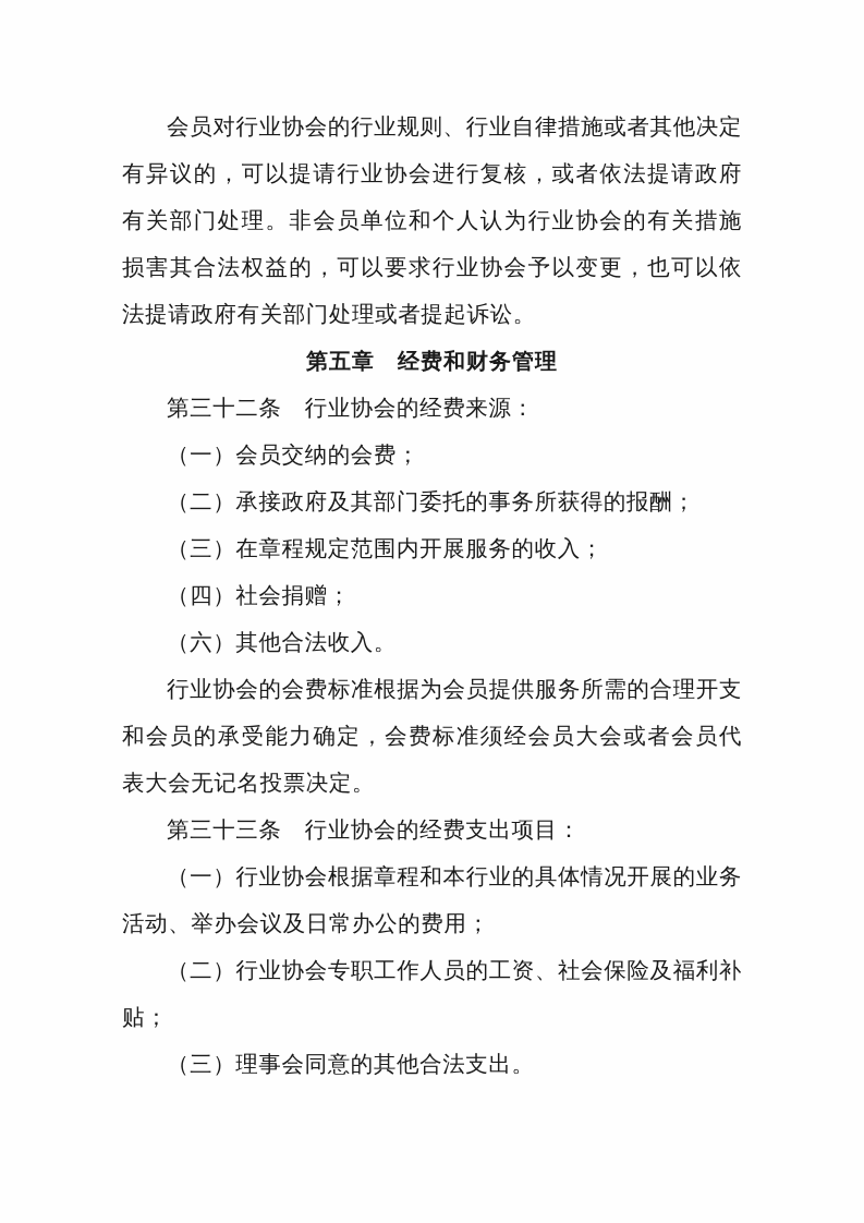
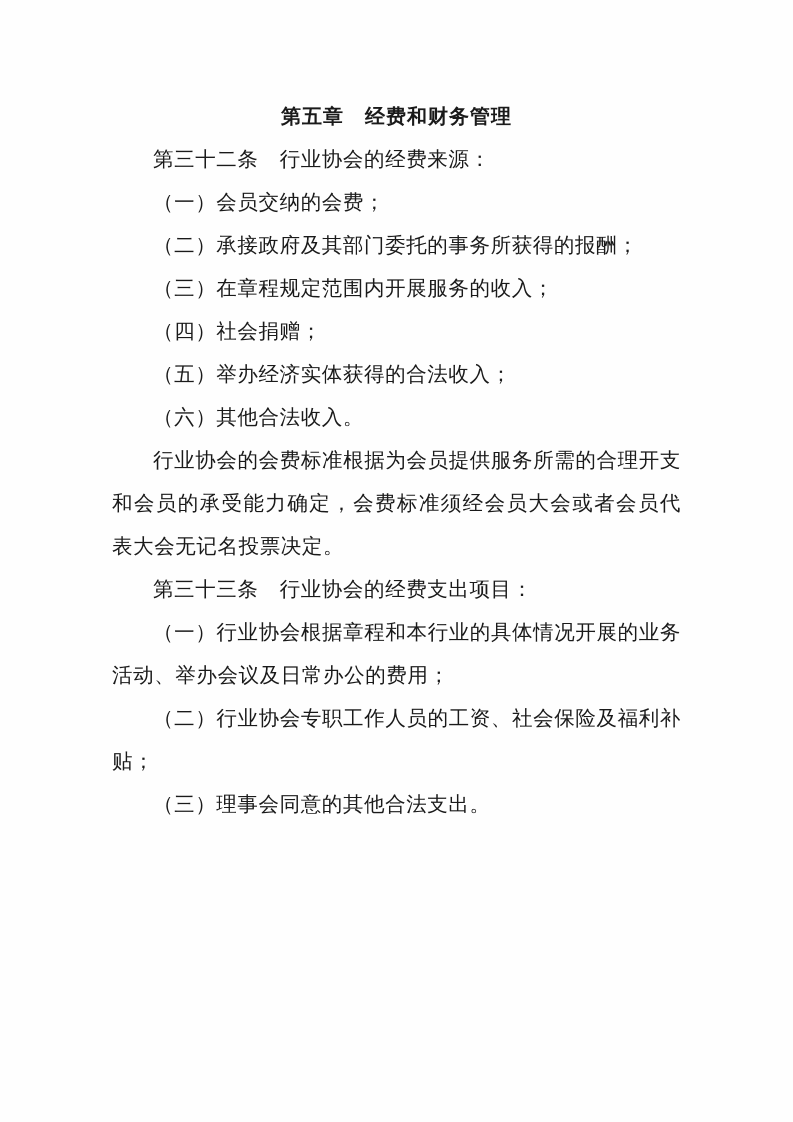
- 会员对行业协会的行业规则、行业自律措施或者其他决定有异议的，可以提请行业协会进行复核，或者依法提请政府有关部门处理。非会员单位和个人认为行业协会的有关措施损害其合法权益的，可以要求行业协会予以变更，也可以依法提请政府有关部门处理或者提起诉讼。
  第五章 经费和财务管理
  第三十二条 行业协会的经费来源：
  （一）会员交纳的会费；
  （二）承接政府及其部门委托的事务所获得的报酬；
  （三）在章程规定范围内开展服务的收入；
  （四）社会捐赠；
+ （五）举办经济实体获得的合法收入；
  （六）其他合法收入。
  行业协会的会费标准根据为会员提供服务所需的合理开支和会员的承受能力确定，会费标准须经会员大会或者会员代表大会无记名投票决定。
  第三十三条 行业协会的经费支出项目：
  （一）行业协会根据章程和本行业的具体情况开展的业务活动、举办会议及日常办公的费用；
  （二）行业协会专职工作人员的工资、社会保险及福利补贴；
  （三）理事会同意的其他合法支出。
